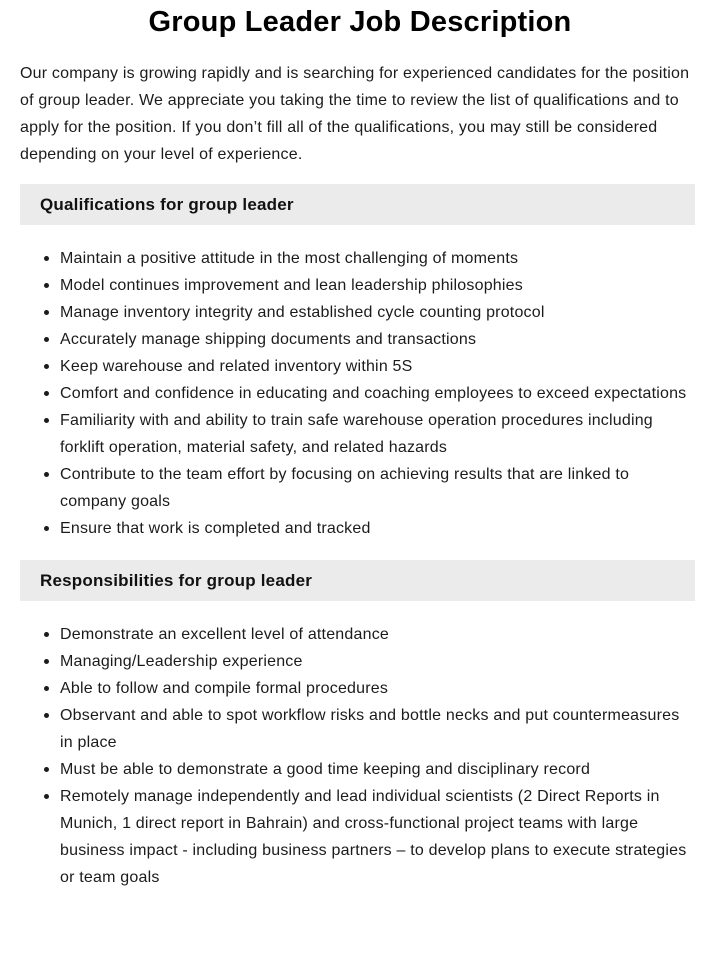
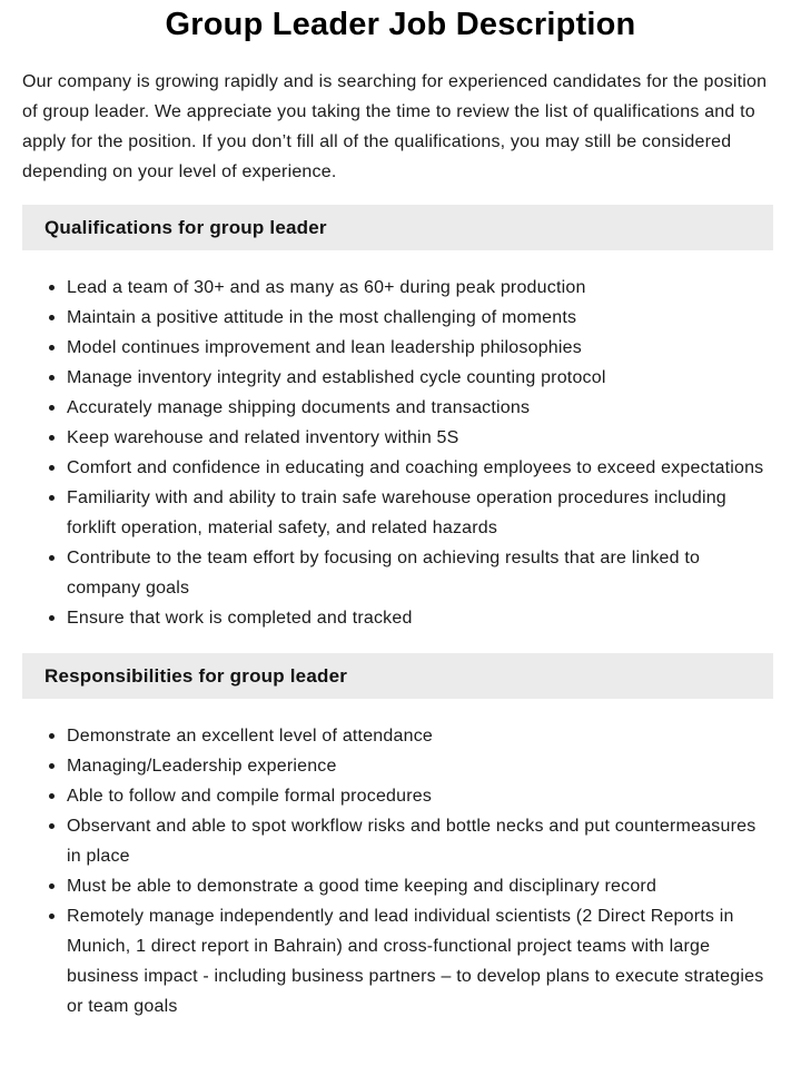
  Group Leader Job Description
  Our company is growing rapidly and is searching for experienced candidates for the position of group leader. We appreciate you taking the time to review the list of qualifications and to apply for the position. If you don’t fill all of the qualifications, you may still be considered depending on your level of experience.
  Qualifications for group leader
+ Lead a team of 30+ and as many as 60+ during peak production
  Maintain a positive attitude in the most challenging of moments
  Model continues improvement and lean leadership philosophies
  Manage inventory integrity and established cycle counting protocol
  Accurately manage shipping documents and transactions
  Keep warehouse and related inventory within 5S
  Comfort and confidence in educating and coaching employees to exceed expectations
  Familiarity with and ability to train safe warehouse operation procedures including forklift operation, material safety, and related hazards
  Contribute to the team effort by focusing on achieving results that are linked to company goals
  Ensure that work is completed and tracked
  Responsibilities for group leader
  Demonstrate an excellent level of attendance
  Managing/Leadership experience
  Able to follow and compile formal procedures
  Observant and able to spot workflow risks and bottle necks and put countermeasures in place
  Must be able to demonstrate a good time keeping and disciplinary record
  Remotely manage independently and lead individual scientists (2 Direct Reports in Munich, 1 direct report in Bahrain) and cross-functional project teams with large business impact - including business partners – to develop plans to execute strategies or team goals
